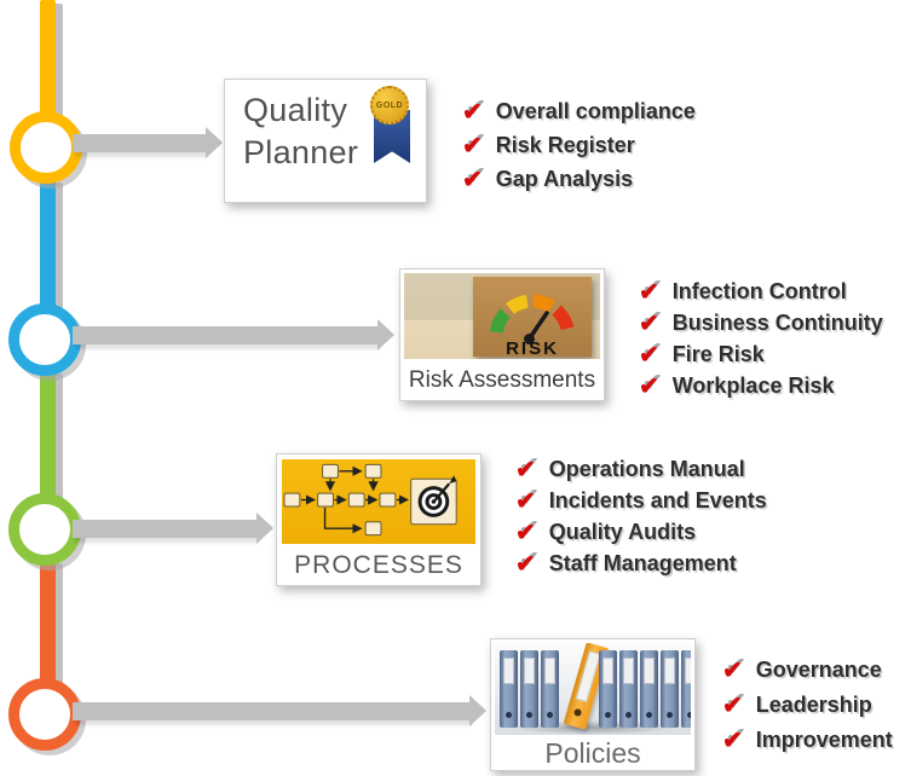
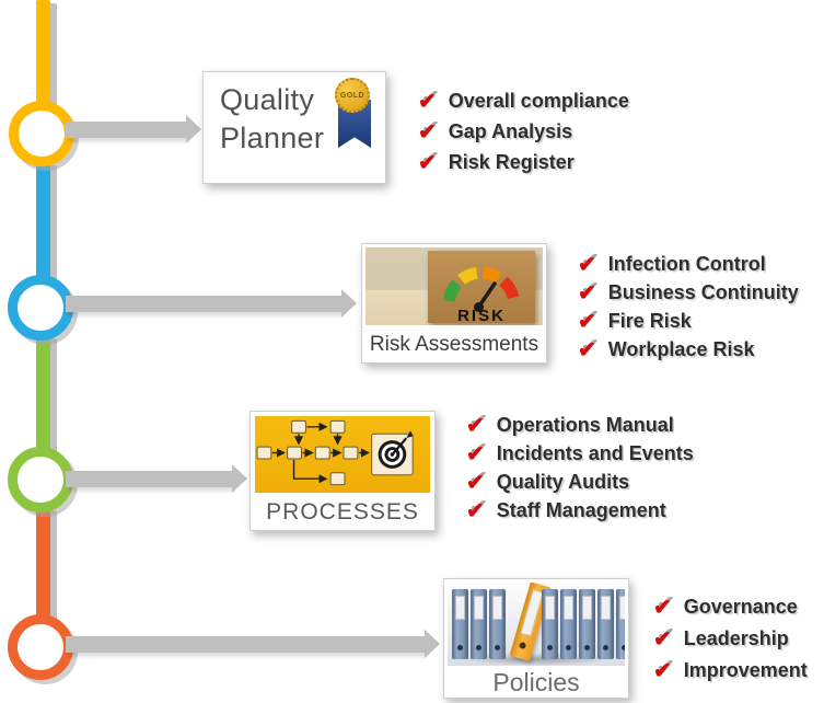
  Quality
  Planner
  RISK
  Risk Assessments
  PROCESSES
  Policies
  ✔
  Overall compliance
  ✔
- Risk Register
+ Gap Analysis
  ✔
- Gap Analysis
+ Risk Register
  ✔
  Infection Control
  ✔
  Business Continuity
  ✔
  Fire Risk
  ✔
  Workplace Risk
  ✔
  Operations Manual
  ✔
  Incidents and Events
  ✔
  Quality Audits
  ✔
  Staff Management
  ✔
  Governance
  ✔
  Leadership
  ✔
  Improvement
